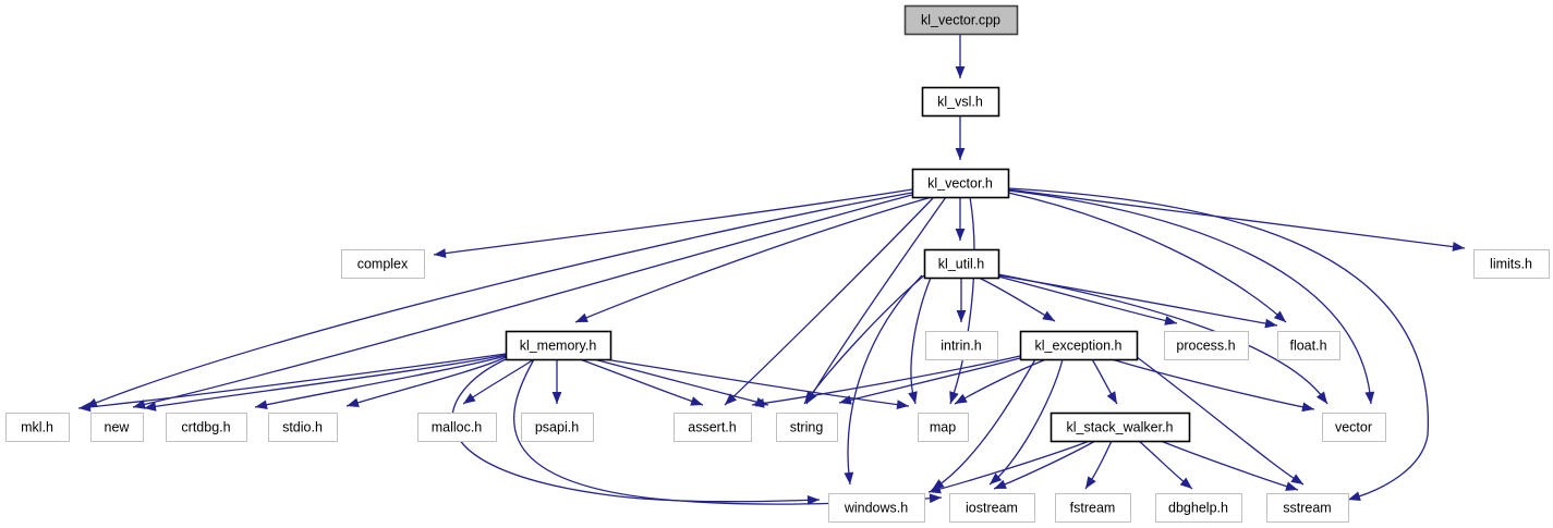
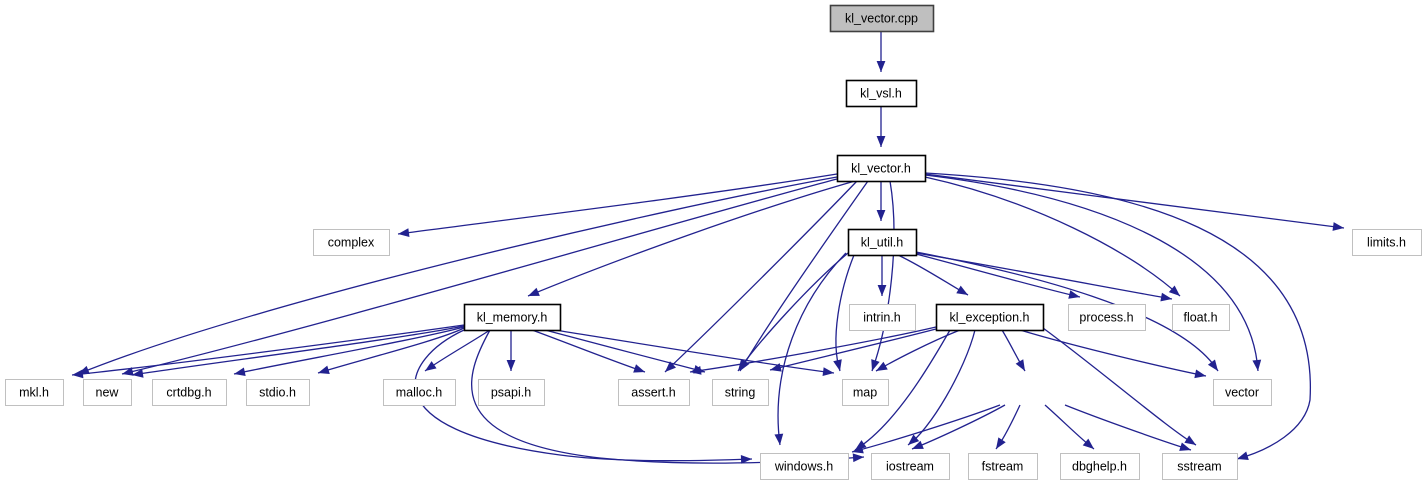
  kl_vector.cpp
  kl_vsl.h
  kl_vector.h
  complex
  kl_util.h
  limits.h
  kl_memory.h
  intrin.h
  kl_exception.h
  process.h
  float.h
  mkl.h
  new
  crtdbg.h
  stdio.h
  malloc.h
  psapi.h
  assert.h
  string
  map
- kl_stack_walker.h
  vector
  windows.h
  iostream
  fstream
  dbghelp.h
  sstream
